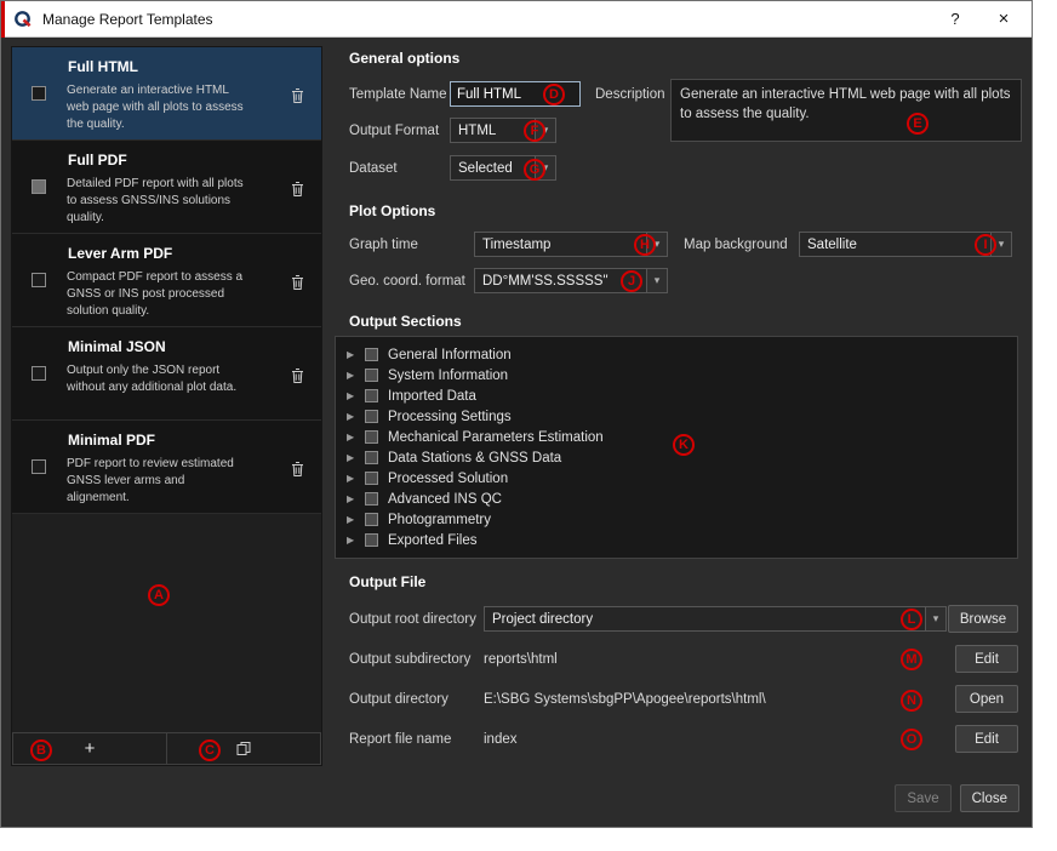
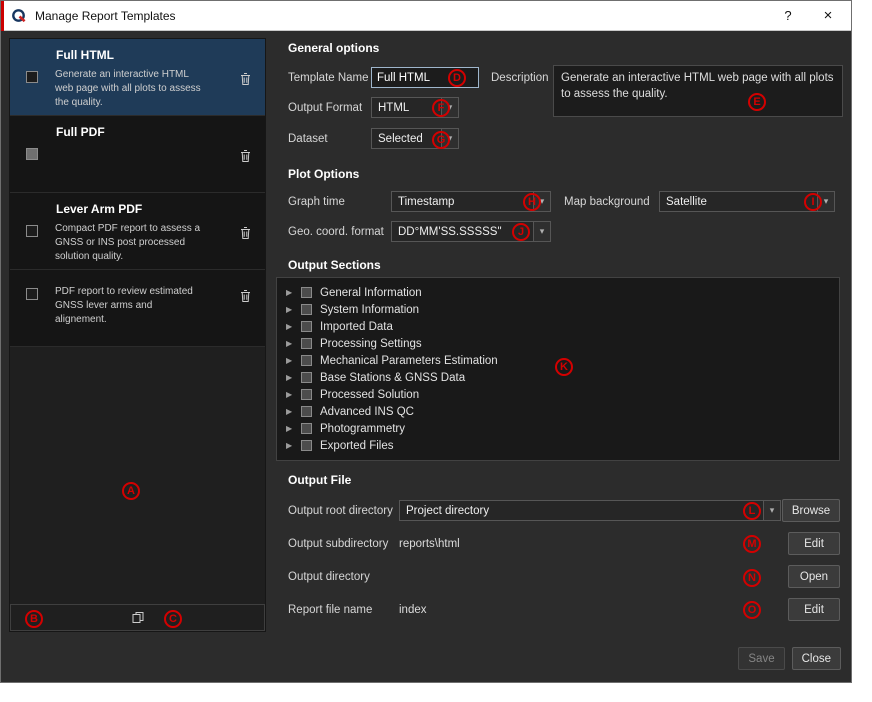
  Manage Report Templates
  ?
  ×
  Full HTML
  Generate an interactive HTML web page with all plots to assess the quality.
  Full PDF
- Detailed PDF report with all plots to assess GNSS/INS solutions quality.
  Lever Arm PDF
  Compact PDF report to assess a GNSS or INS post processed solution quality.
- Minimal JSON
- Output only the JSON report without any additional plot data.
- Minimal PDF
  PDF report to review estimated GNSS lever arms and alignement.
- +
  General options
  Template Name
  Full HTML
  Description
  Generate an interactive HTML web page with all plots to assess the quality.
  Output Format
  HTML
  ▾
  Dataset
  Selected
  ▾
  Plot Options
  Graph time
  Timestamp
  ▾
  Map background
  Satellite
  ▾
  Geo. coord. format
  DD°MM'SS.SSSSS"
  ▾
  Output Sections
  ▶
  General Information
  ▶
  System Information
  ▶
  Imported Data
  ▶
  Processing Settings
  ▶
  Mechanical Parameters Estimation
  ▶
- Data Stations & GNSS Data
+ Base Stations & GNSS Data
  ▶
  Processed Solution
  ▶
  Advanced INS QC
  ▶
  Photogrammetry
  ▶
  Exported Files
  Output File
  Output root directory
  Project directory
  ▾
  Browse
  Output subdirectory
  reports\html
  Edit
  Output directory
- E:\SBG Systems\sbgPP\Apogee\reports\html\
  Open
  Report file name
  index
  Edit
  Save
  Close
  A
  B
  C
  D
  E
  F
  G
  H
  I
  J
  K
  L
  M
  N
  O
